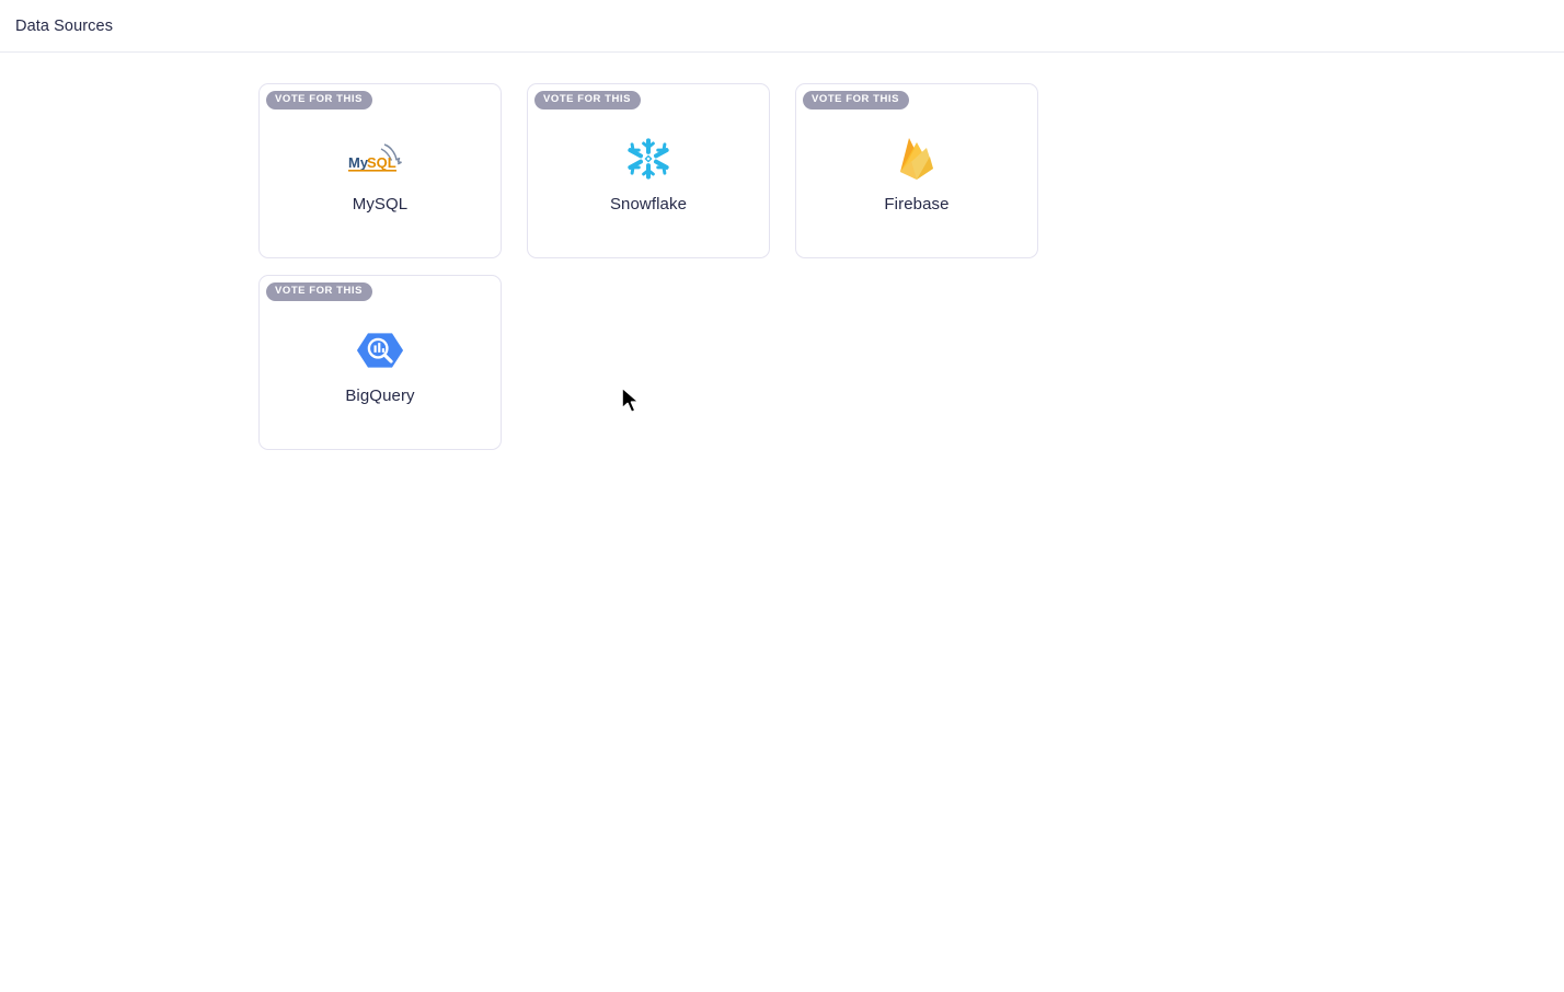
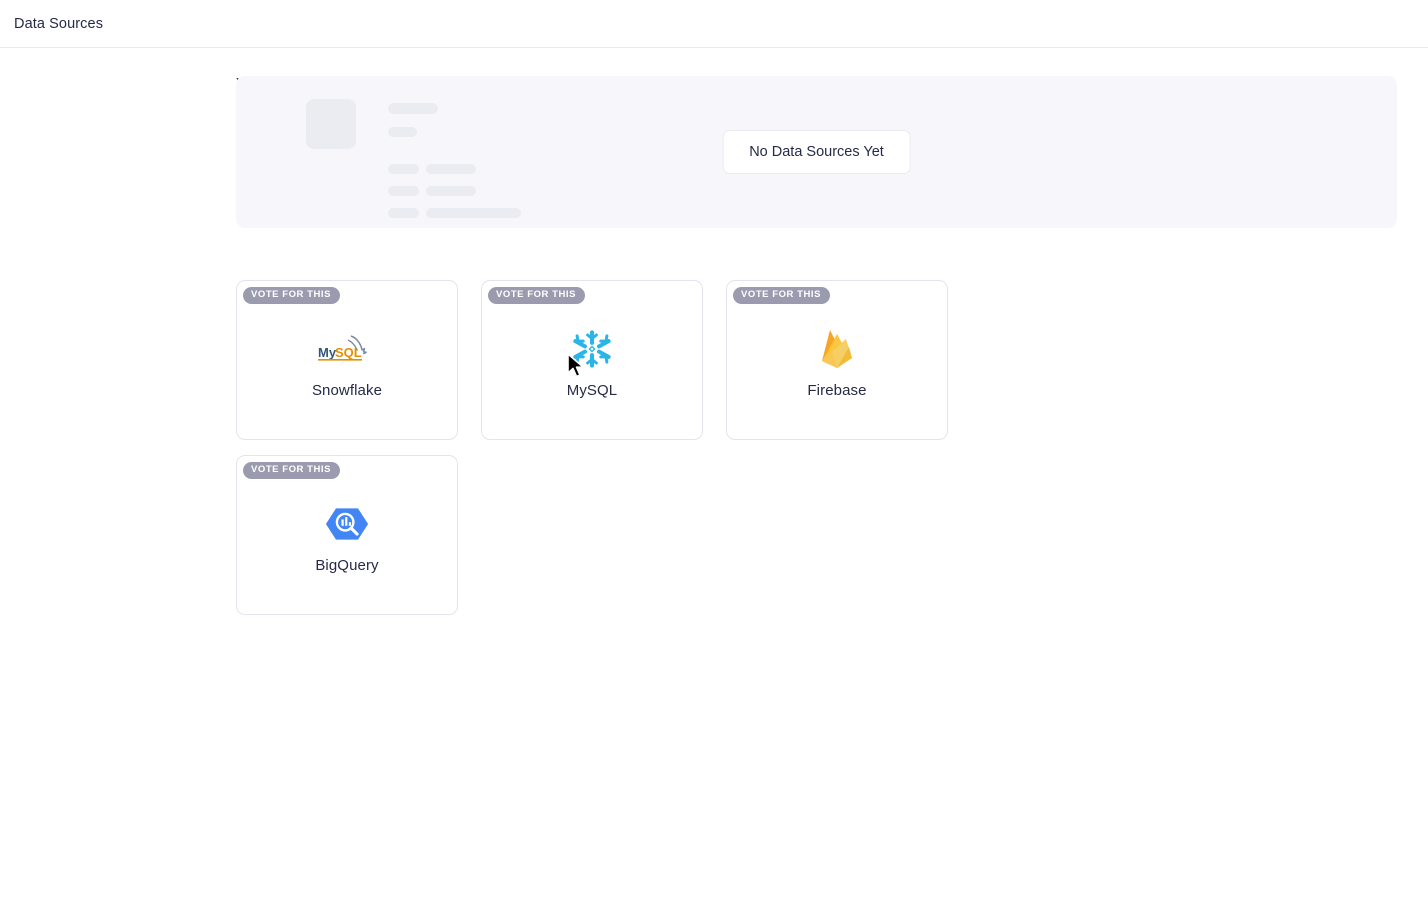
  Data Sources
+ No Data Sources Yet
  VOTE FOR THIS
  My
  SQL
- MySQL
+ Snowflake
  VOTE FOR THIS
- Snowflake
+ MySQL
  VOTE FOR THIS
  Firebase
  VOTE FOR THIS
  BigQuery
